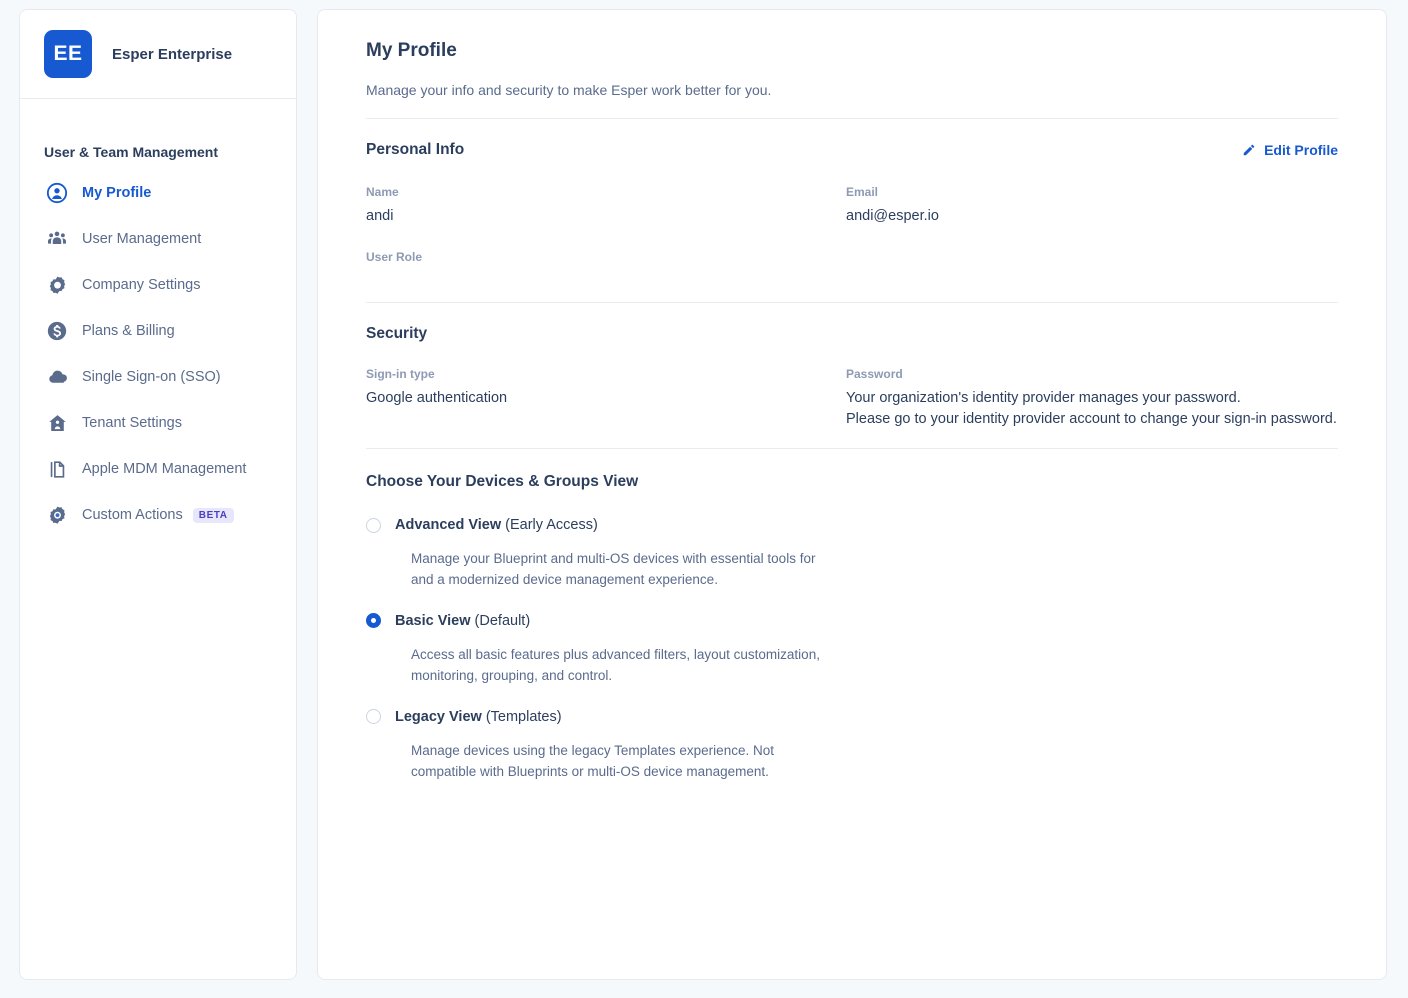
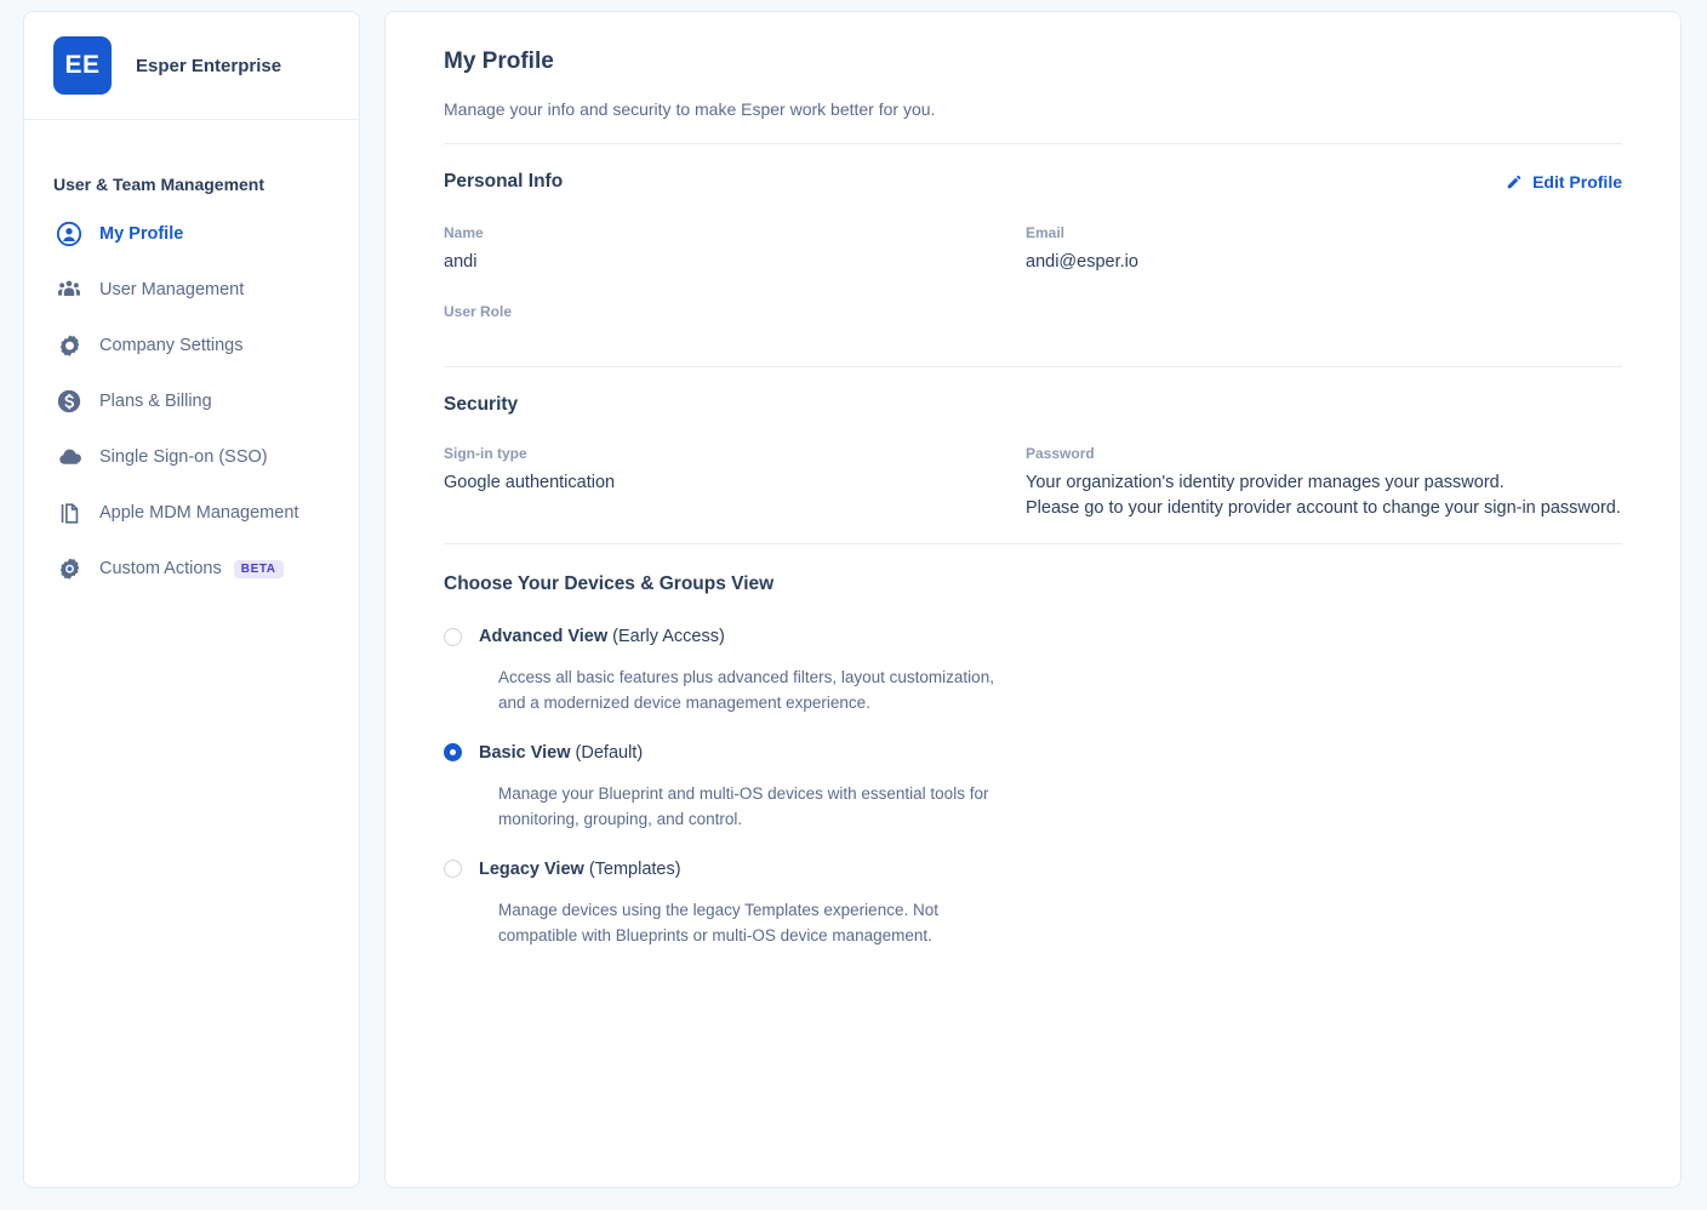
  EE
  Esper Enterprise
  User & Team Management
  My Profile
  User Management
  Company Settings
  Plans & Billing
  Single Sign-on (SSO)
- Tenant Settings
  Apple MDM Management
  Custom Actions
  BETA
  My Profile
  Manage your info and security to make Esper work better for you.
  Personal Info
  Edit Profile
  Name
  andi
  Email
  andi@esper.io
  User Role
  Security
  Sign-in type
  Google authentication
  Password
  Your organization's identity provider manages your password.
  Please go to your identity provider account to change your sign-in password.
  Choose Your Devices & Groups View
  Advanced View (Early Access)
- Manage your Blueprint and multi-OS devices with essential tools for
+ Access all basic features plus advanced filters, layout customization,
  and a modernized device management experience.
  Basic View (Default)
- Access all basic features plus advanced filters, layout customization,
+ Manage your Blueprint and multi-OS devices with essential tools for
  monitoring, grouping, and control.
  Legacy View (Templates)
  Manage devices using the legacy Templates experience. Not
  compatible with Blueprints or multi-OS device management.
